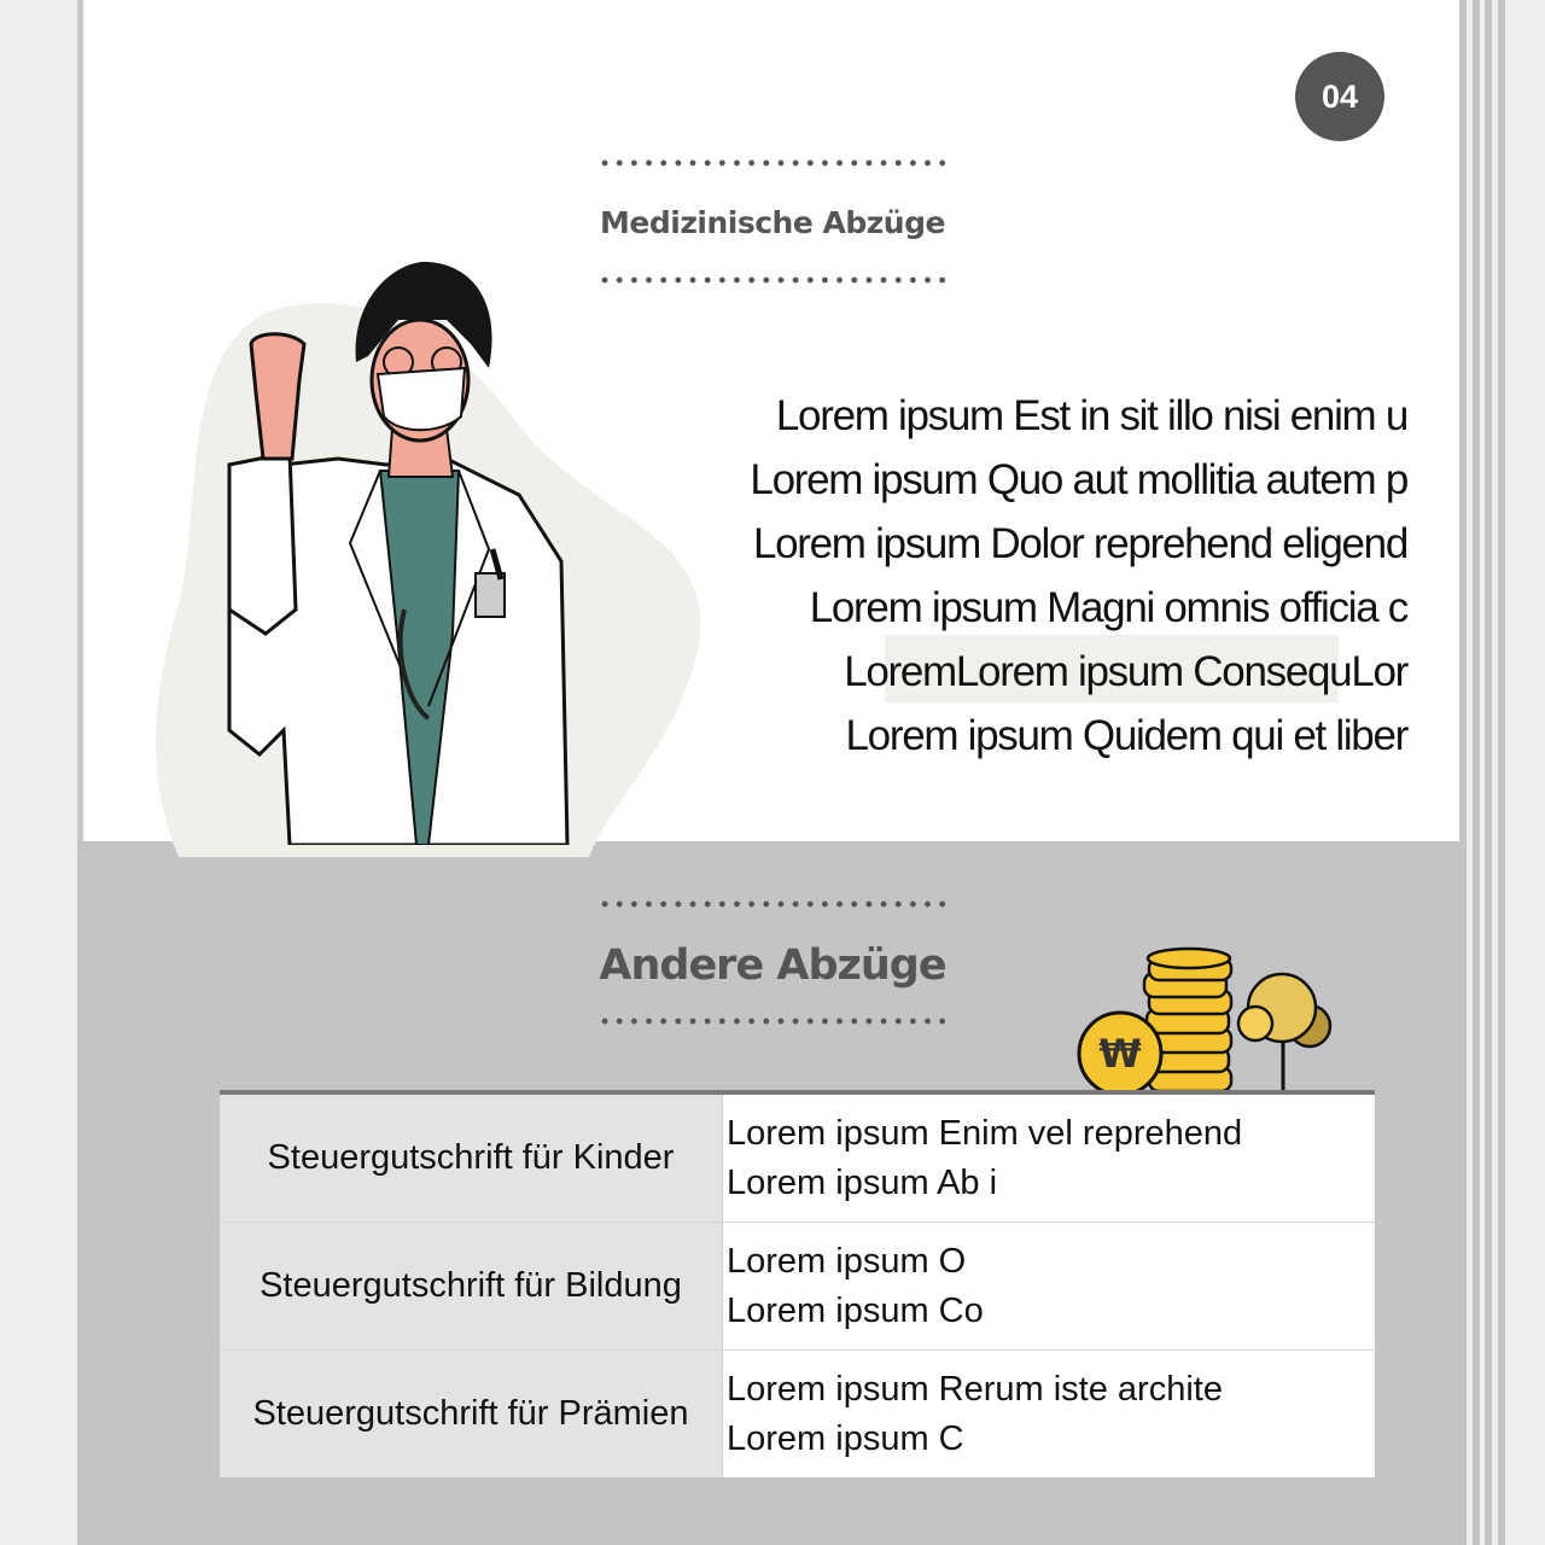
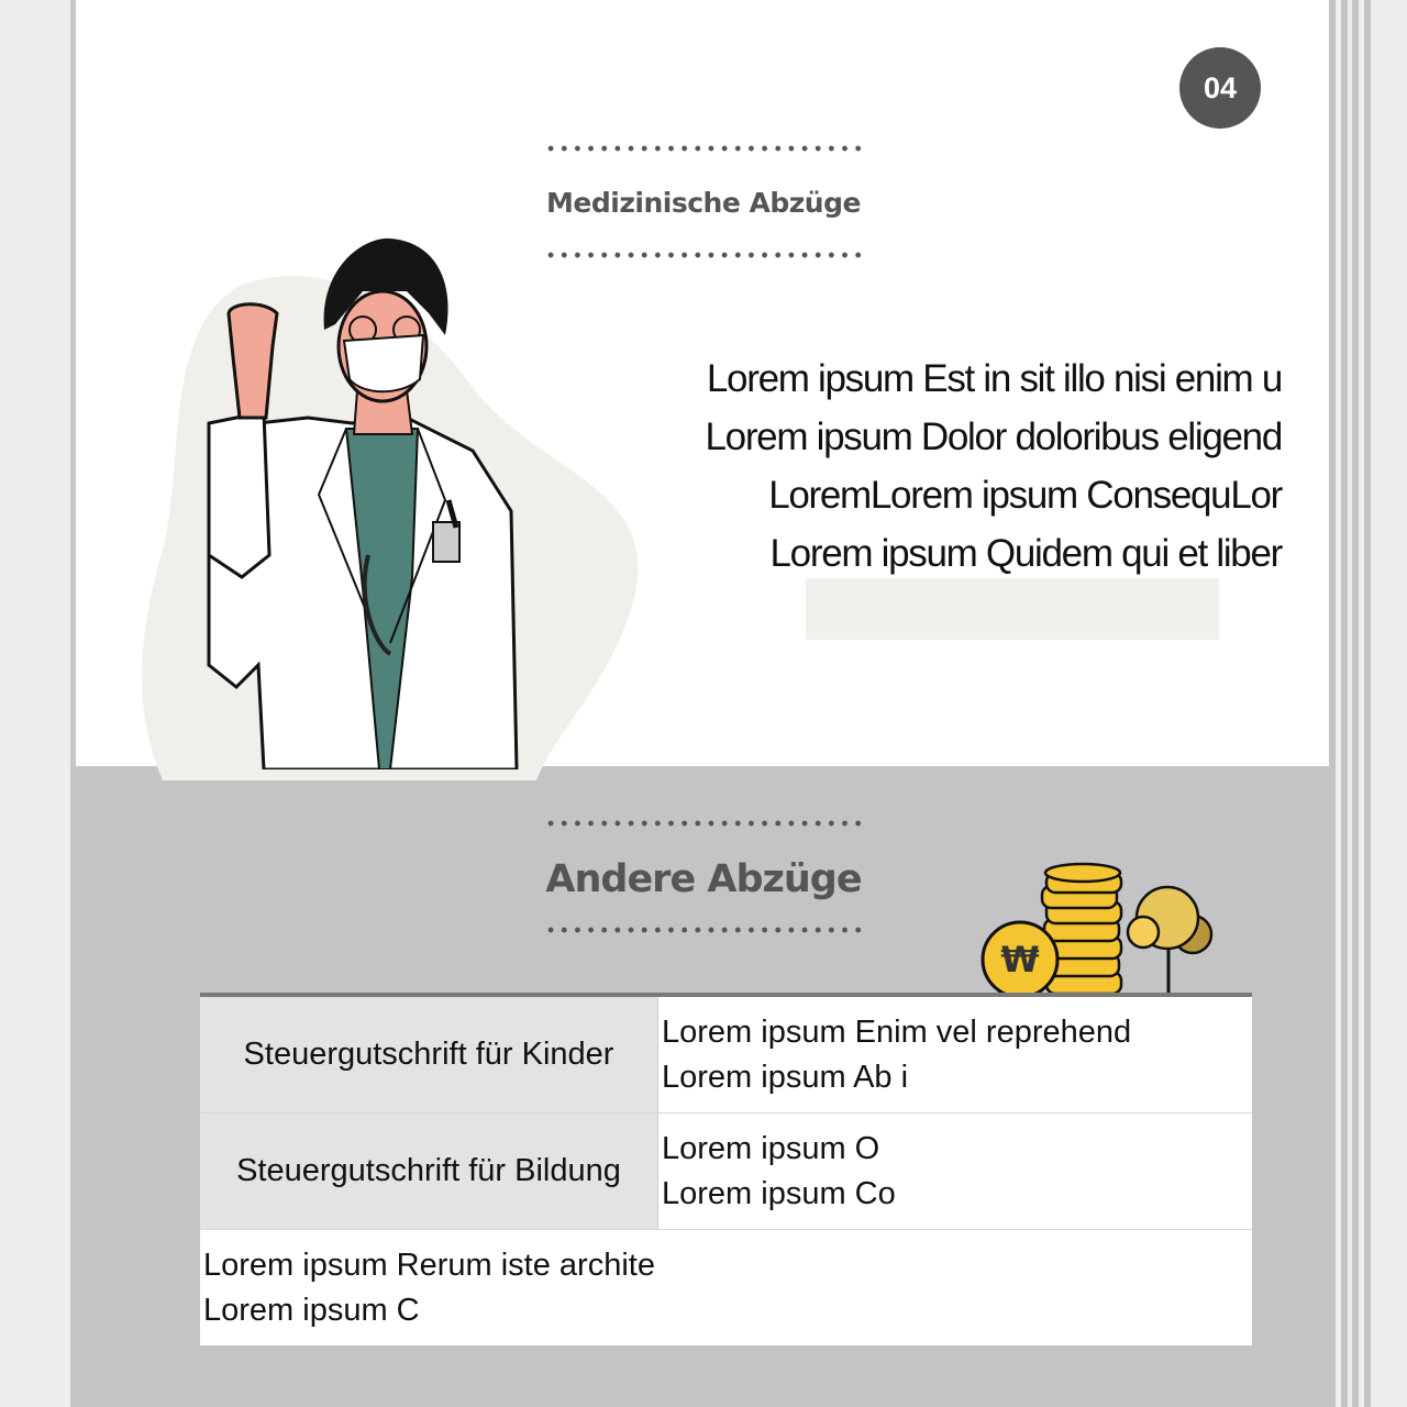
  04
  Medizinische Abzüge
  Lorem ipsum Est in sit illo nisi enim u
- Lorem ipsum Quo aut mollitia autem p
- Lorem ipsum Dolor reprehend eligend
+ Lorem ipsum Dolor doloribus eligend
- Lorem ipsum Magni omnis officia c
  LoremLorem ipsum ConsequLor
  Lorem ipsum Quidem qui et liber
  Andere Abzüge
  ₩
  Steuergutschrift für Kinder
  Lorem ipsum Enim vel reprehend
  Lorem ipsum Ab i
  Steuergutschrift für Bildung
  Lorem ipsum O
  Lorem ipsum Co
- Steuergutschrift für Prämien
  Lorem ipsum Rerum iste archite
  Lorem ipsum C
